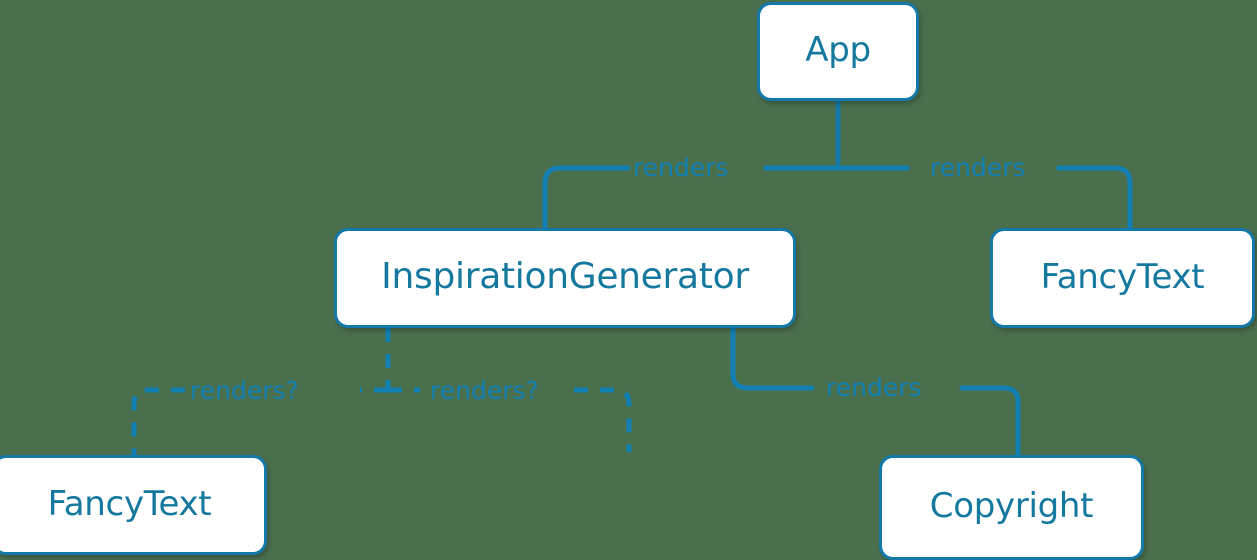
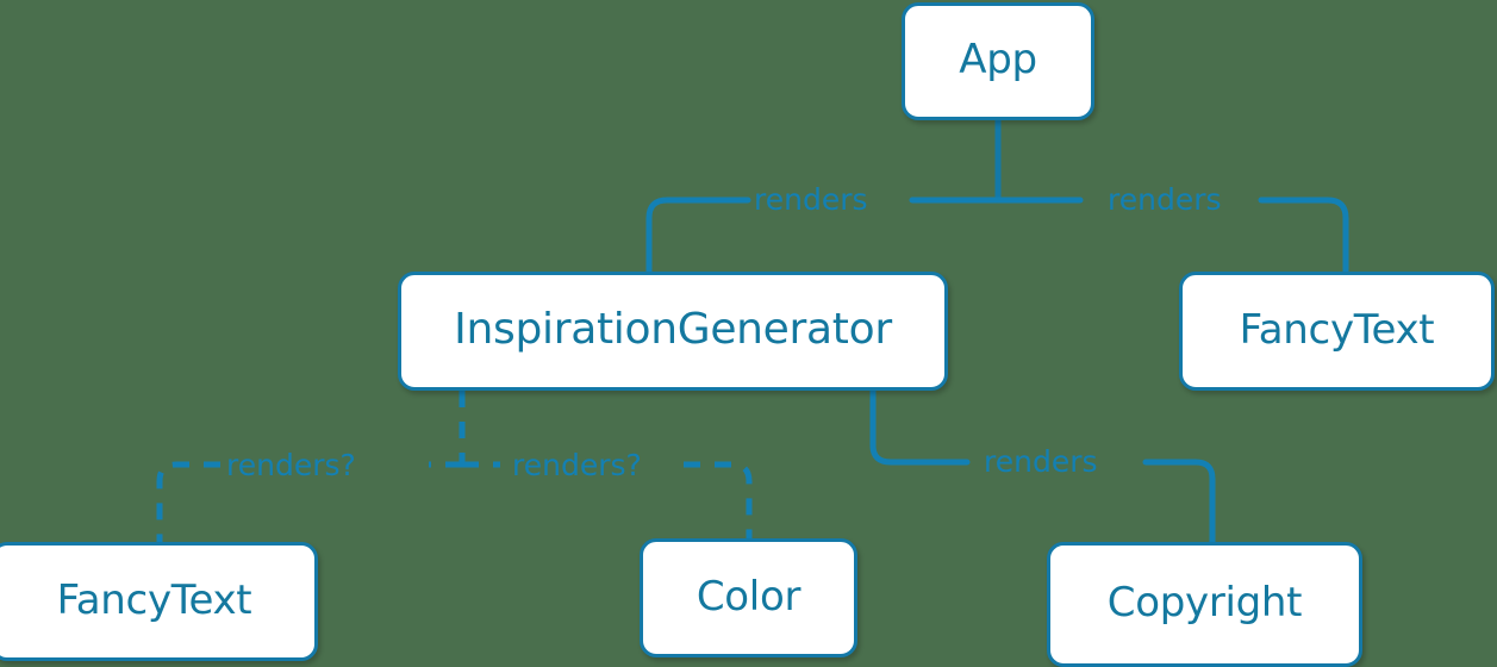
  App
  InspirationGenerator
  FancyText
  FancyText
+ Color
  Copyright
  renders
  renders
  renders?
  renders?
  renders
